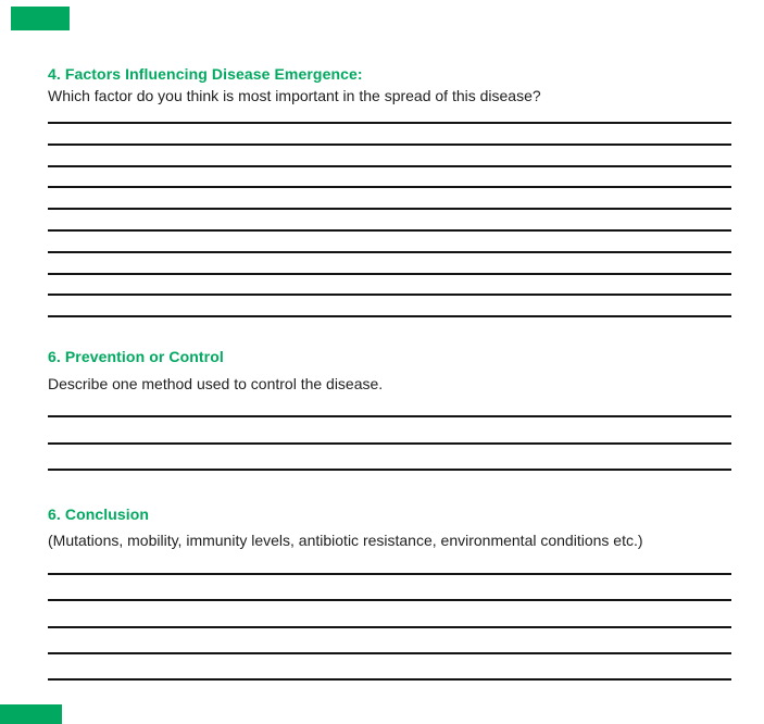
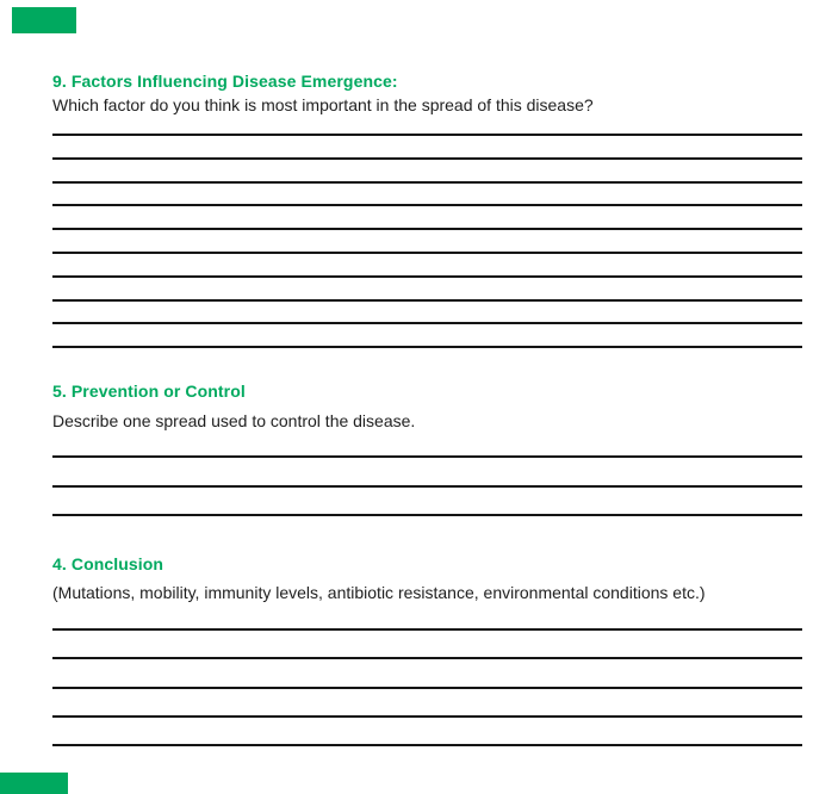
- 4. Factors Influencing Disease Emergence:
+ 9. Factors Influencing Disease Emergence:
  Which factor do you think is most important in the spread of this disease?
- 6. Prevention or Control
+ 5. Prevention or Control
- Describe one method used to control the disease.
+ Describe one spread used to control the disease.
- 6. Conclusion
+ 4. Conclusion
  (Mutations, mobility, immunity levels, antibiotic resistance, environmental conditions etc.)
